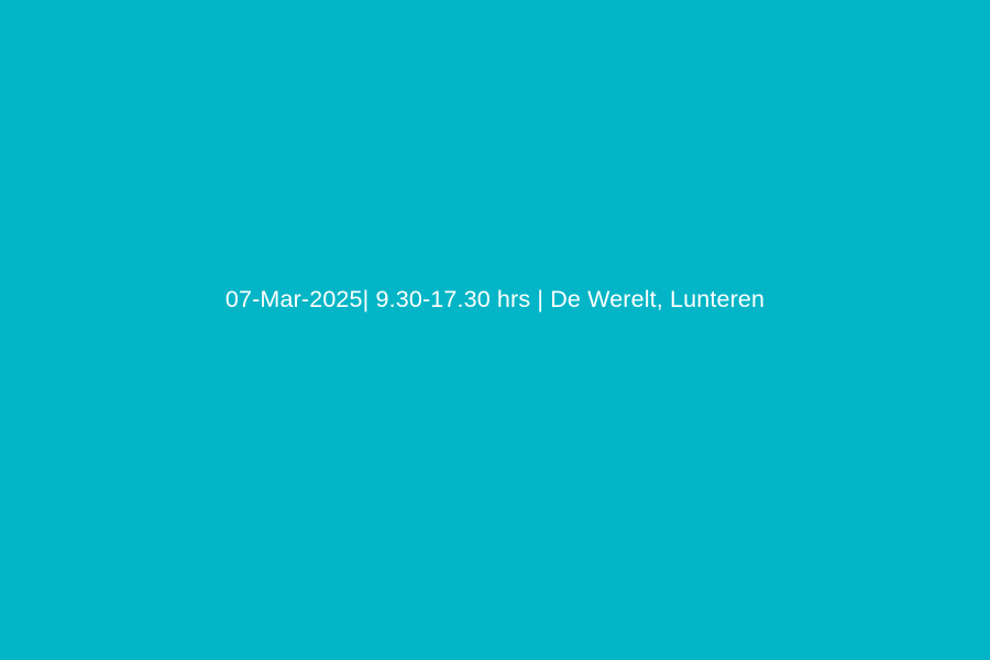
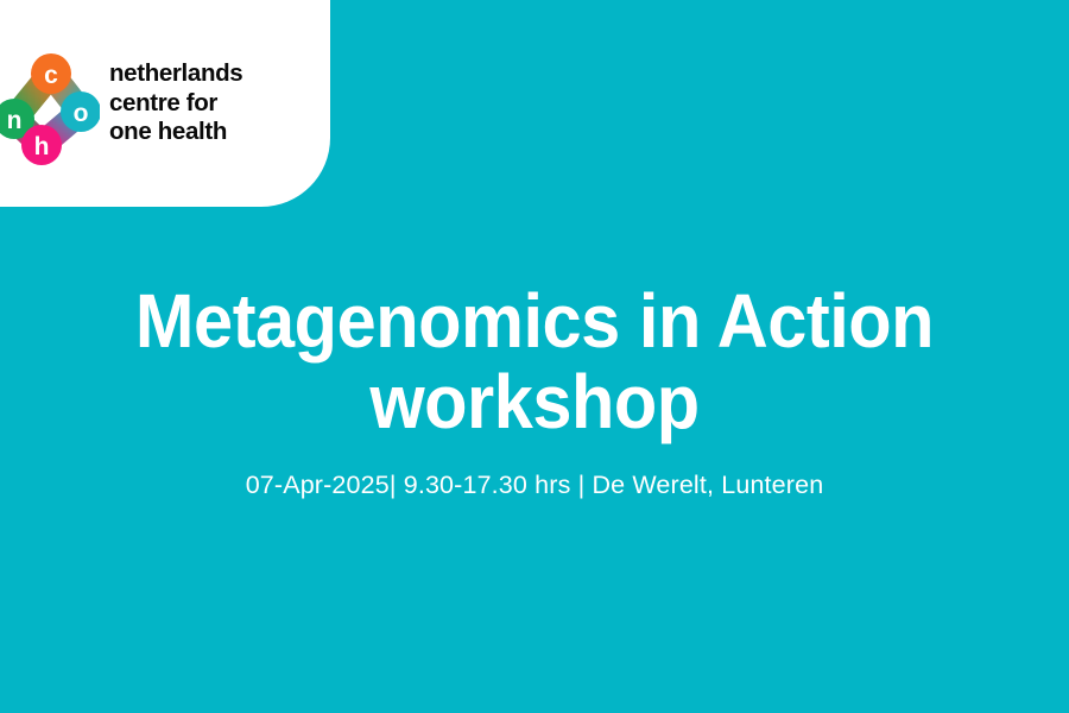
+ c
+ n
+ o
+ h
+ netherlands
+ centre for
+ one health
+ Metagenomics in Action
+ workshop
- 07-Mar-2025| 9.30-17.30 hrs | De Werelt, Lunteren
+ 07-Apr-2025| 9.30-17.30 hrs | De Werelt, Lunteren
